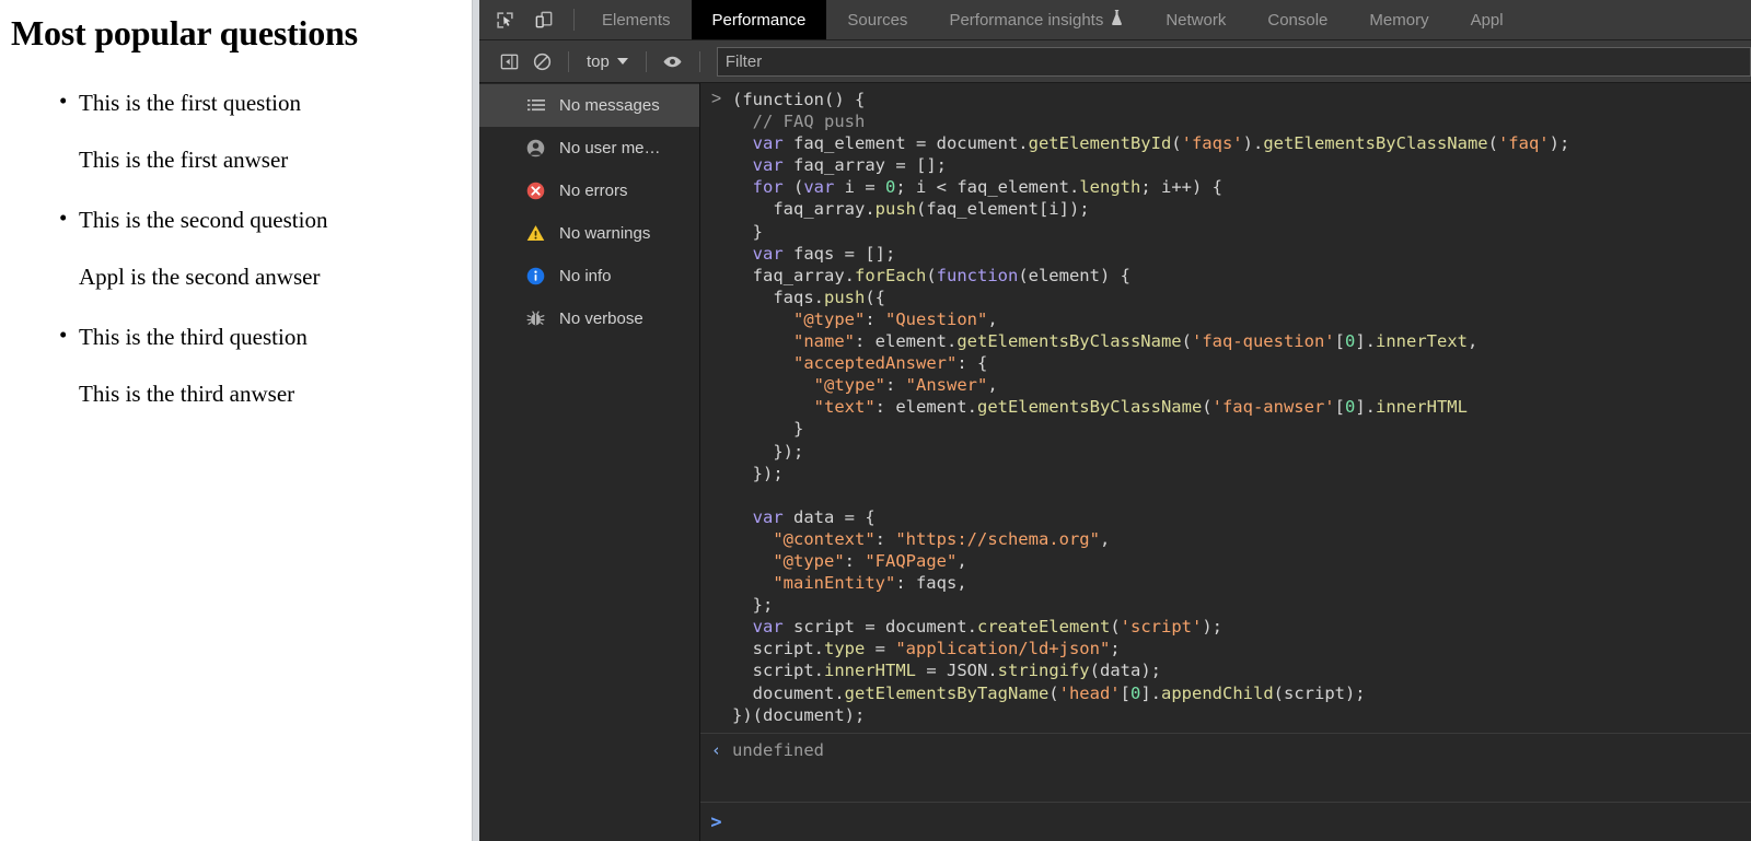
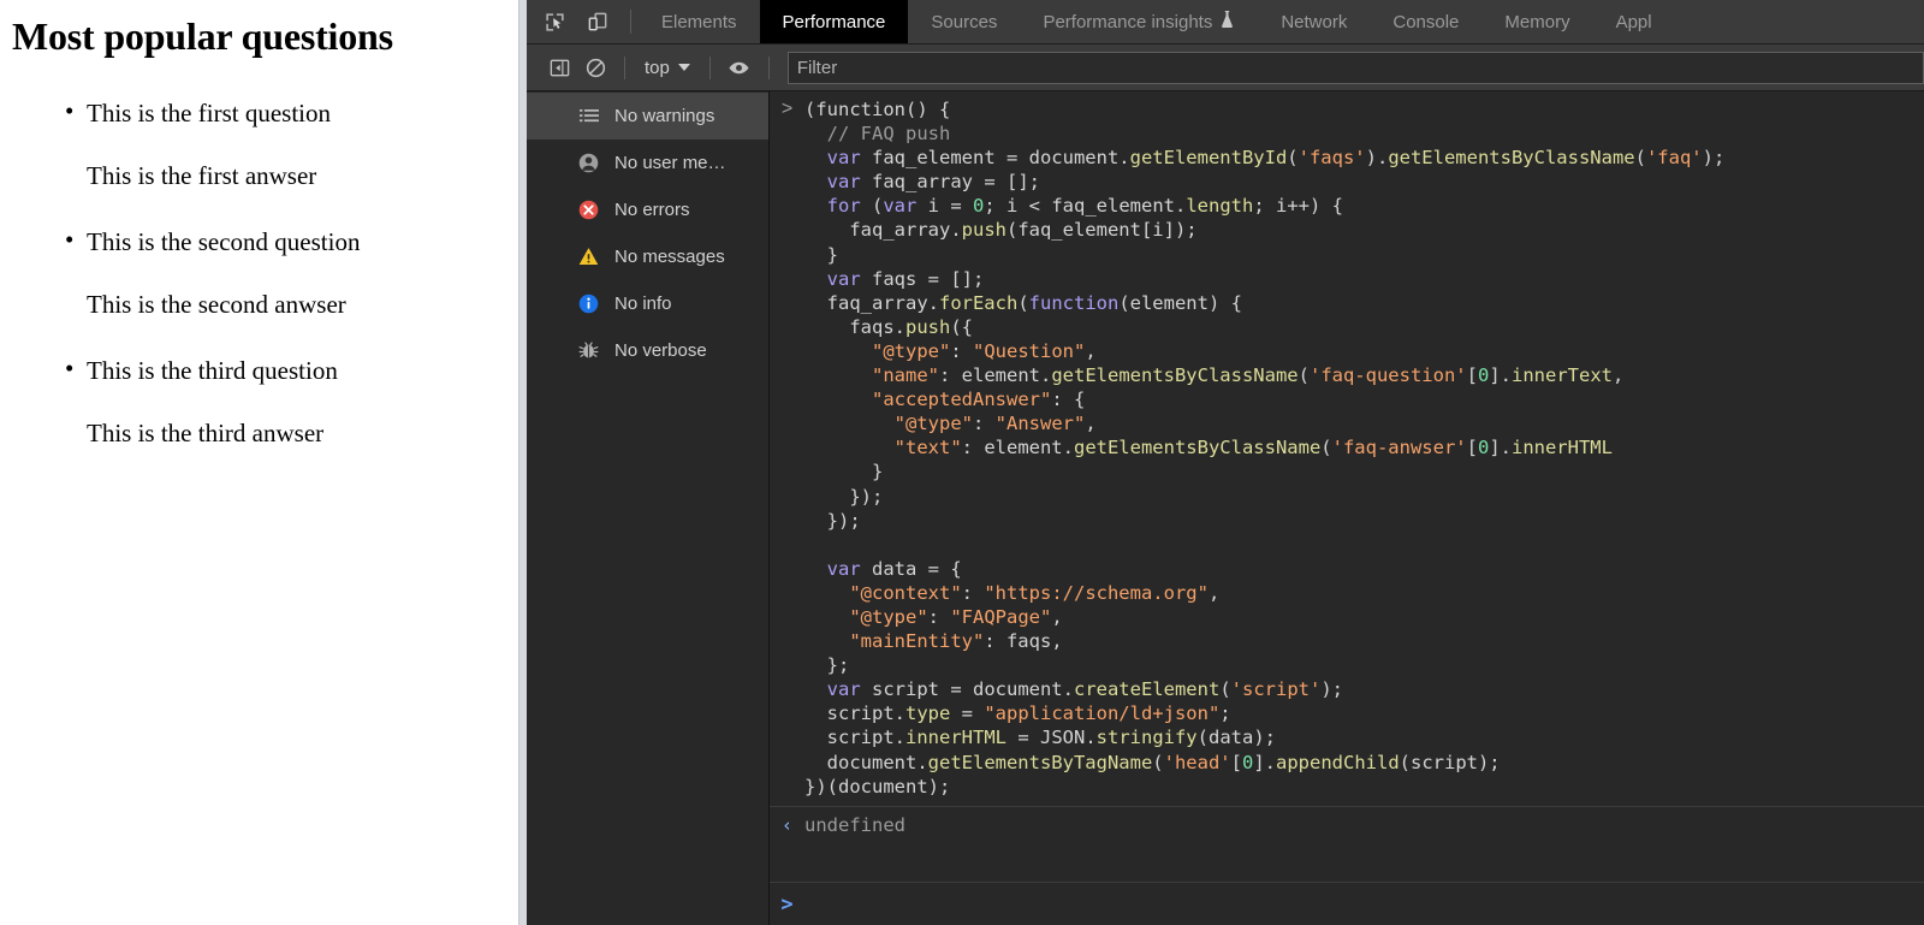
  Most popular questions
  This is the first question
  This is the first anwser
  This is the second question
- Appl is the second anwser
+ This is the second anwser
  This is the third question
  This is the third anwser
  Elements
  Performance
  Sources
  Performance insights
  Network
  Console
  Memory
  Appl
  top
  Filter
- No messages
+ No warnings
  No user me…
  No errors
- No warnings
+ No messages
  No info
  No verbose
  >
  (function() { // FAQ push var faq_element = document.getElementById('faqs').getElementsByClassName('faq'); var faq_array = []; for (var i = 0; i < faq_element.length; i++) { faq_array.push(faq_element[i]); } var faqs = []; faq_array.forEach(function(element) { faqs.push({ "@type": "Question", "name": element.getElementsByClassName('faq-question'[0].innerText, "acceptedAnswer": { "@type": "Answer", "text": element.getElementsByClassName('faq-anwser'[0].innerHTML } }); }); var data = { "@context": "https://schema.org", "@type": "FAQPage", "mainEntity": faqs, }; var script = document.createElement('script'); script.type = "application/ld+json"; script.innerHTML = JSON.stringify(data); document.getElementsByTagName('head'[0].appendChild(script); })(document);
  ‹
  undefined
  >
